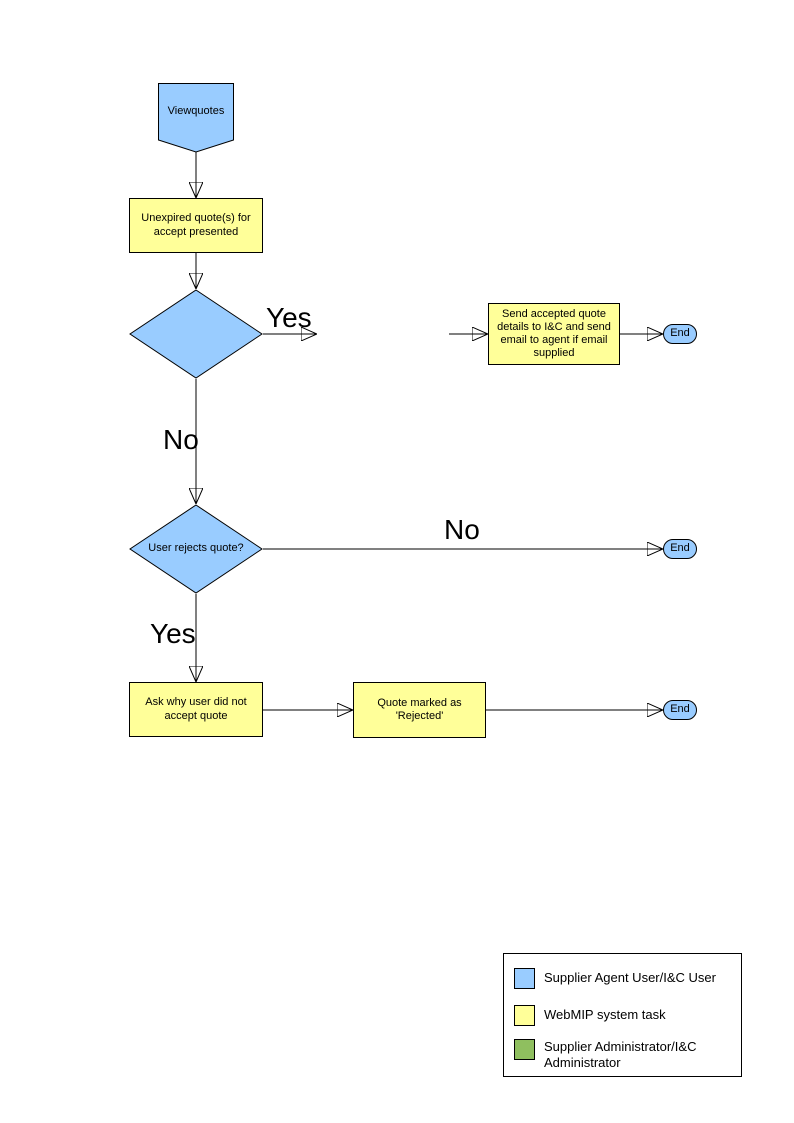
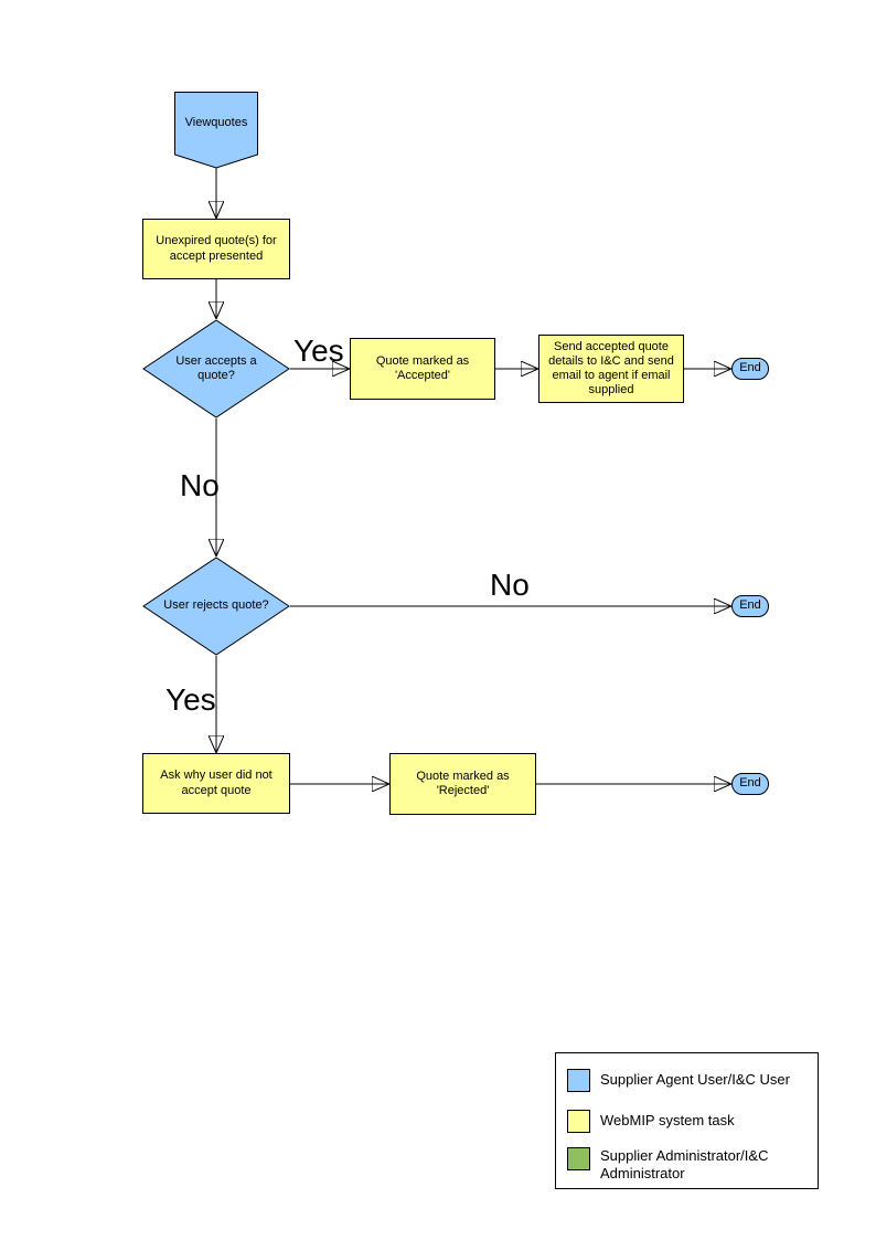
  Viewquotes
  Unexpired quote(s) for accept presented
+ User accepts a quote?
+ Quote marked as 'Accepted'
  Send accepted quote details to I&C and send email to agent if email supplied
  End
  User rejects quote?
  End
  Ask why user did not accept quote
  Quote marked as 'Rejected'
  End
  Yes
  No
  No
  Yes
  Supplier Agent User/I&C User
  WebMIP system task
  Supplier Administrator/I&C Administrator
